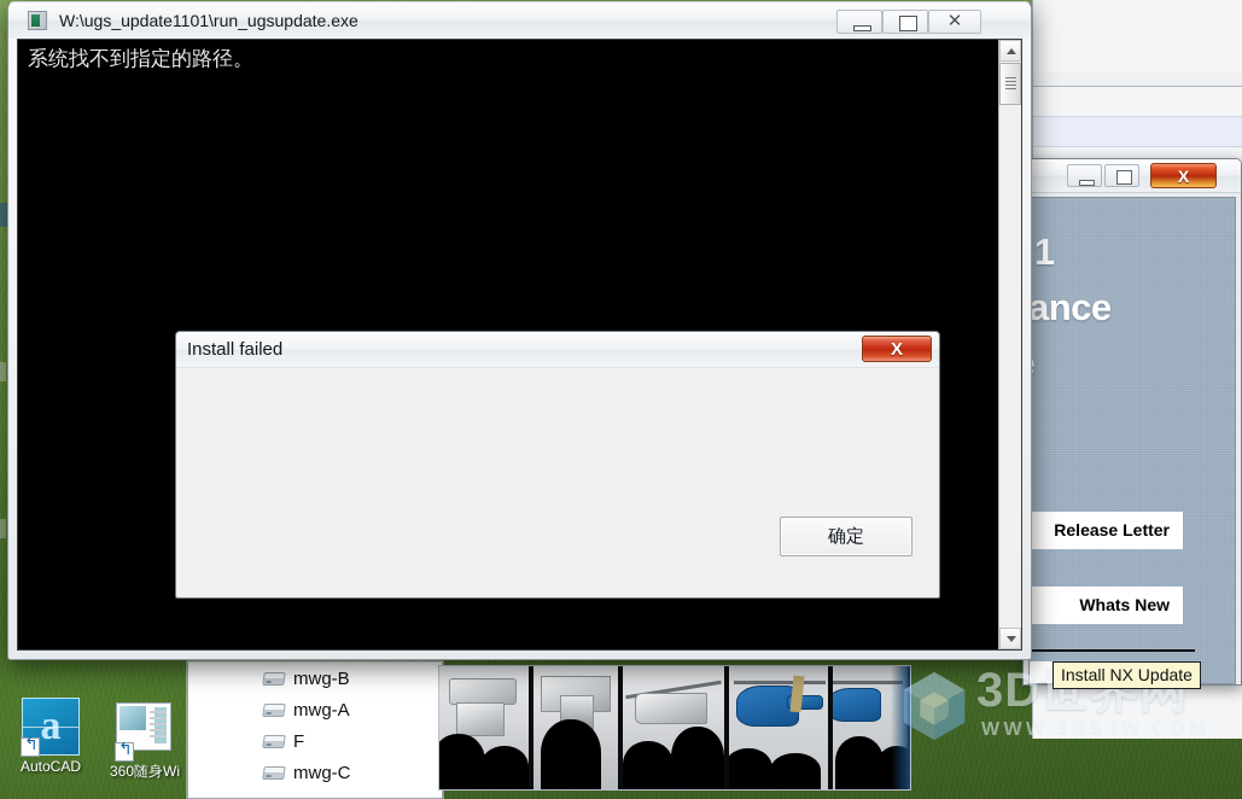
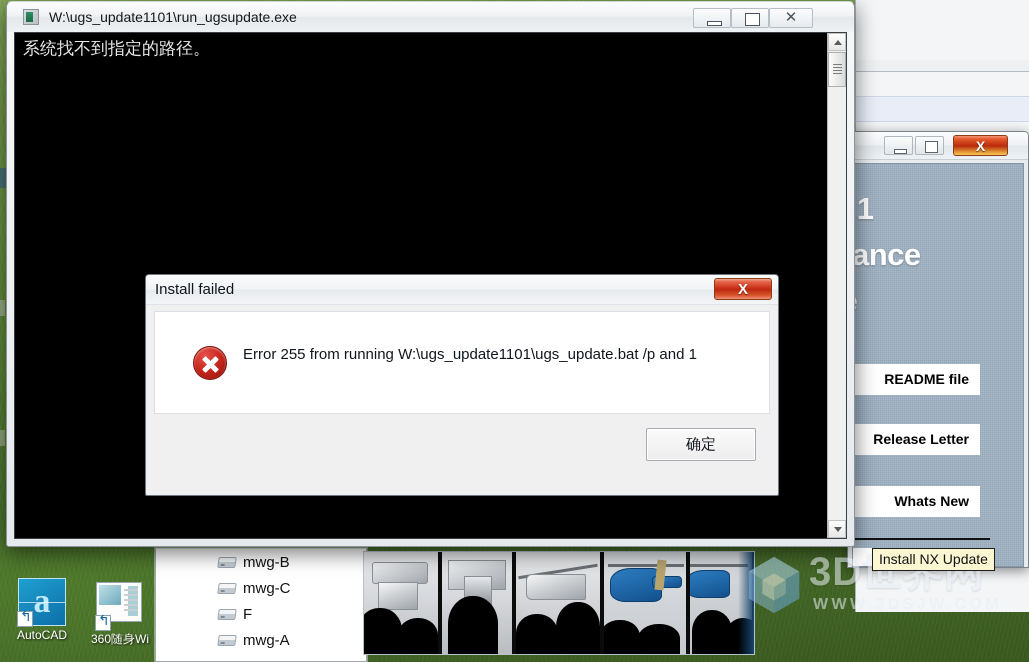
  AutoCAD
  360随身Wi
  mwg-B
- mwg-A
+ mwg-C
  F
- mwg-C
+ mwg-A
  X
+ README file
  Release Letter
  Whats New
  Install NX Update
  3D世界网
  WWW.3DSJW.COM
  W:\ugs_update1101\run_ugsupdate.exe
  ✕
  系统找不到指定的路径。
  Install failed
  X
+ Error 255 from running W:\ugs_update1101\ugs_update.bat /p and 1
  确定
